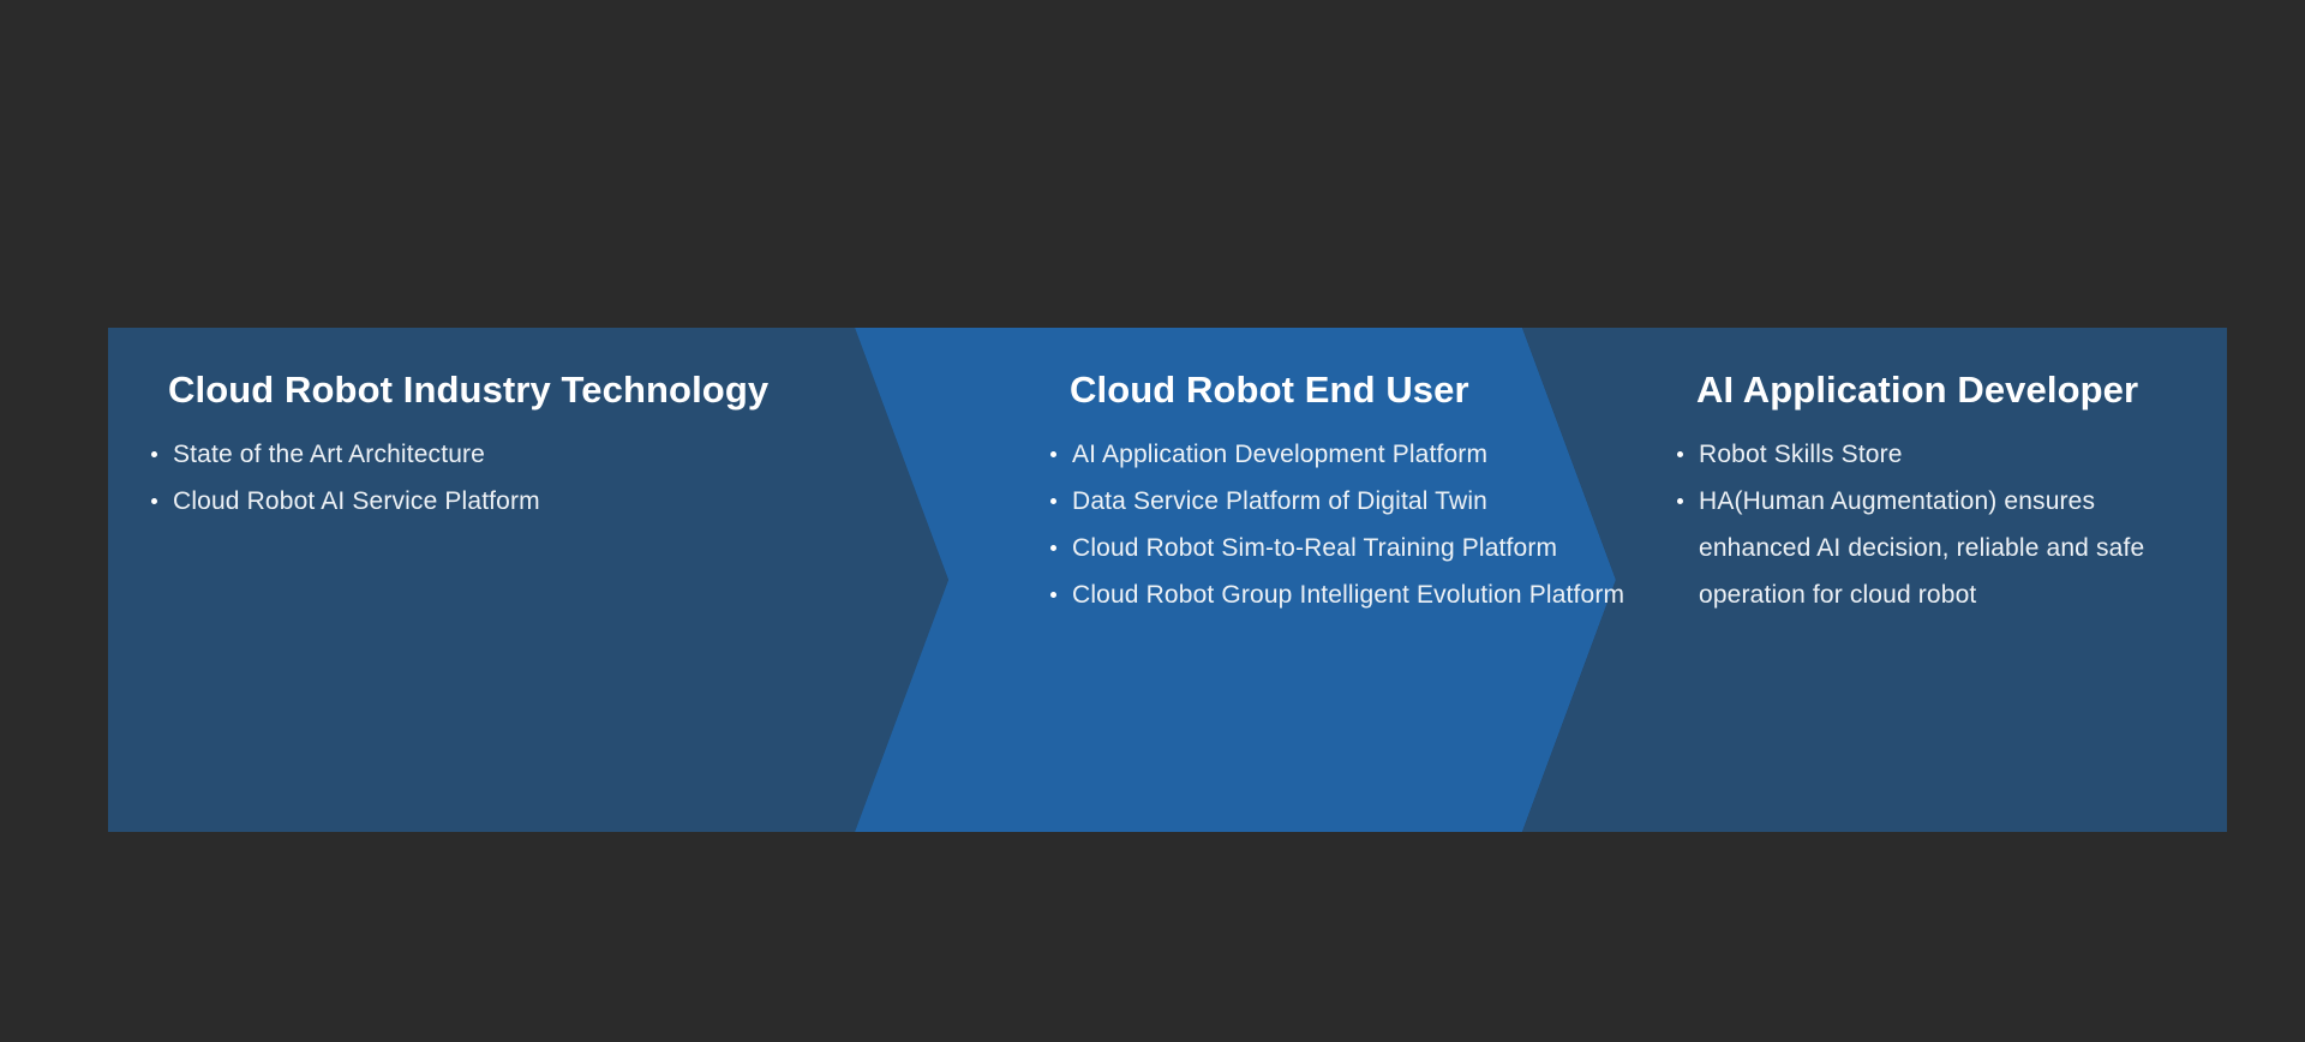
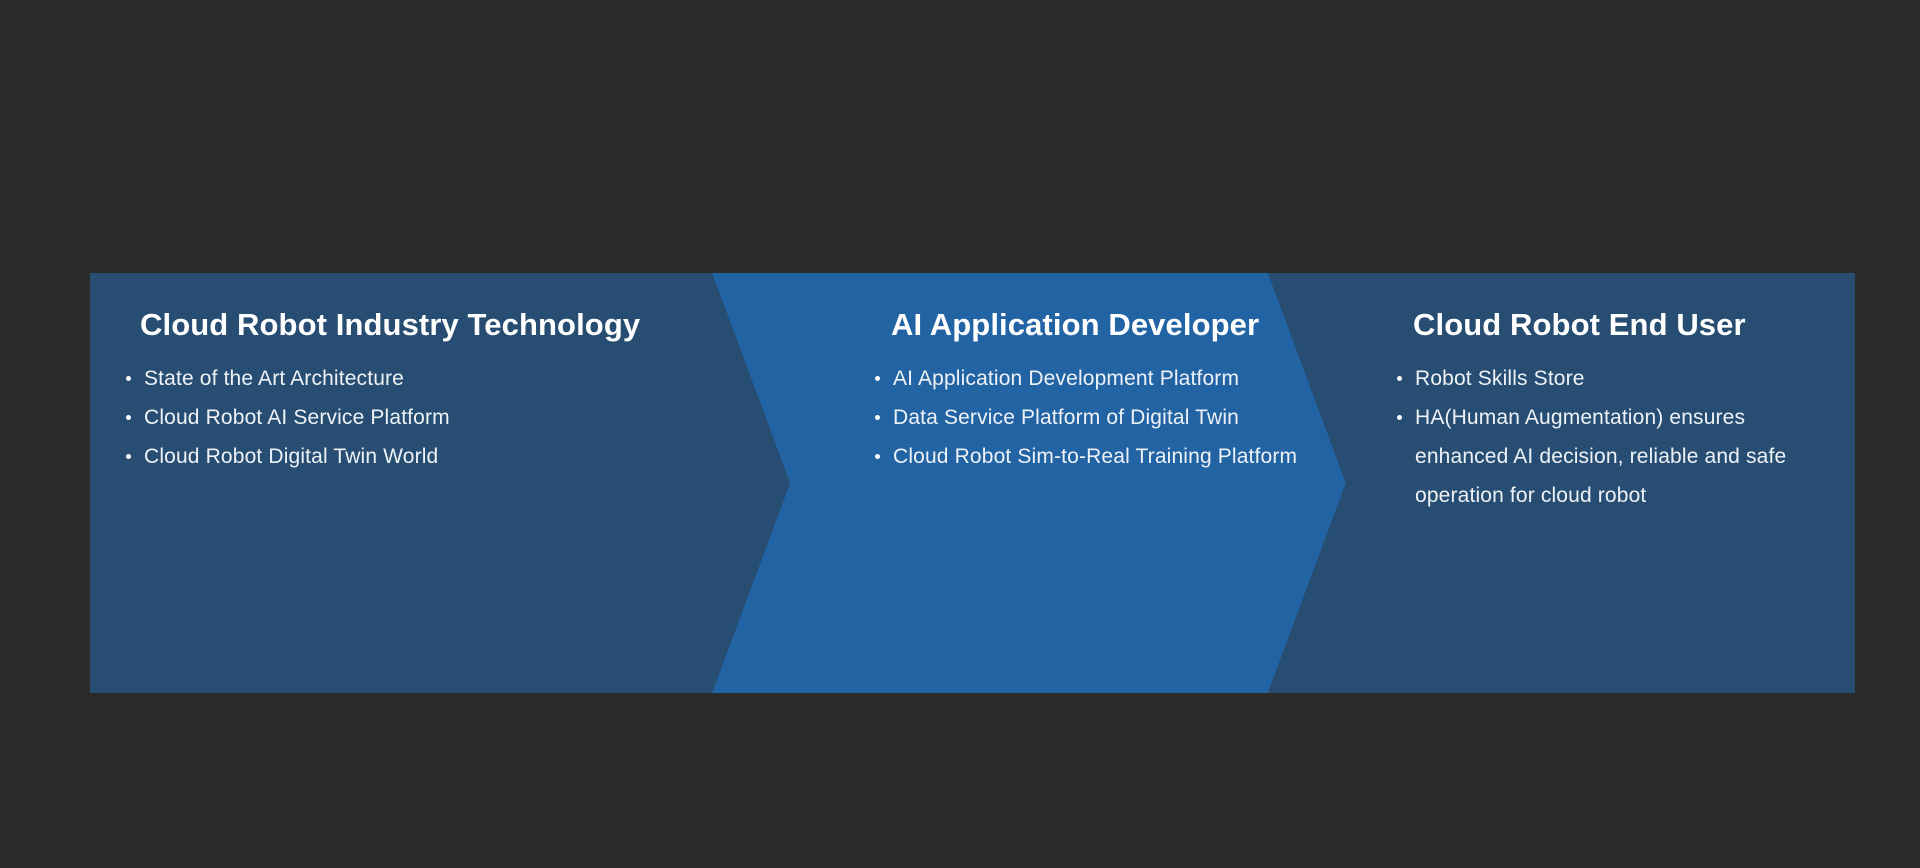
  Cloud Robot Industry Technology
  State of the Art Architecture
  Cloud Robot AI Service Platform
+ Cloud Robot Digital Twin World
- Cloud Robot End User
+ AI Application Developer
  AI Application Development Platform
  Data Service Platform of Digital Twin
  Cloud Robot Sim-to-Real Training Platform
- Cloud Robot Group Intelligent Evolution Platform
- AI Application Developer
+ Cloud Robot End User
  Robot Skills Store
  HA(Human Augmentation) ensures enhanced AI decision, reliable and safe operation for cloud robot
